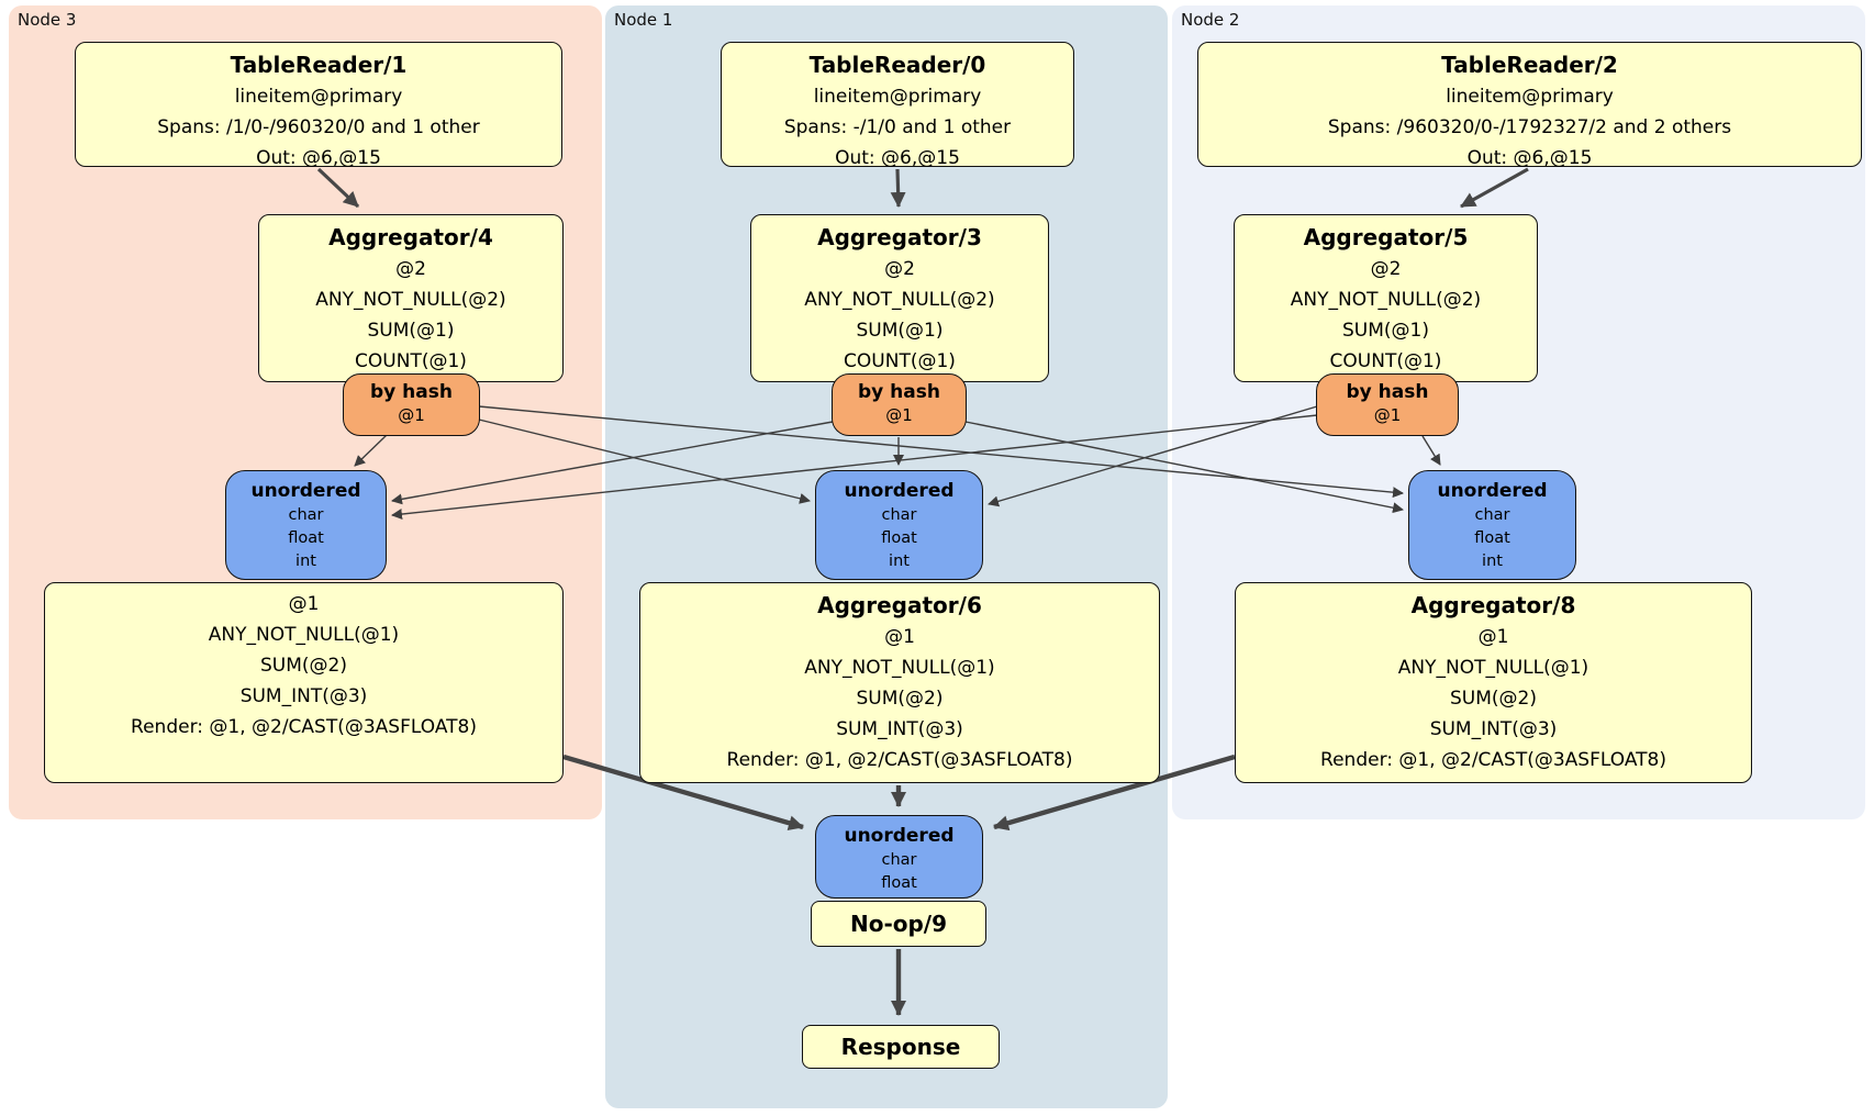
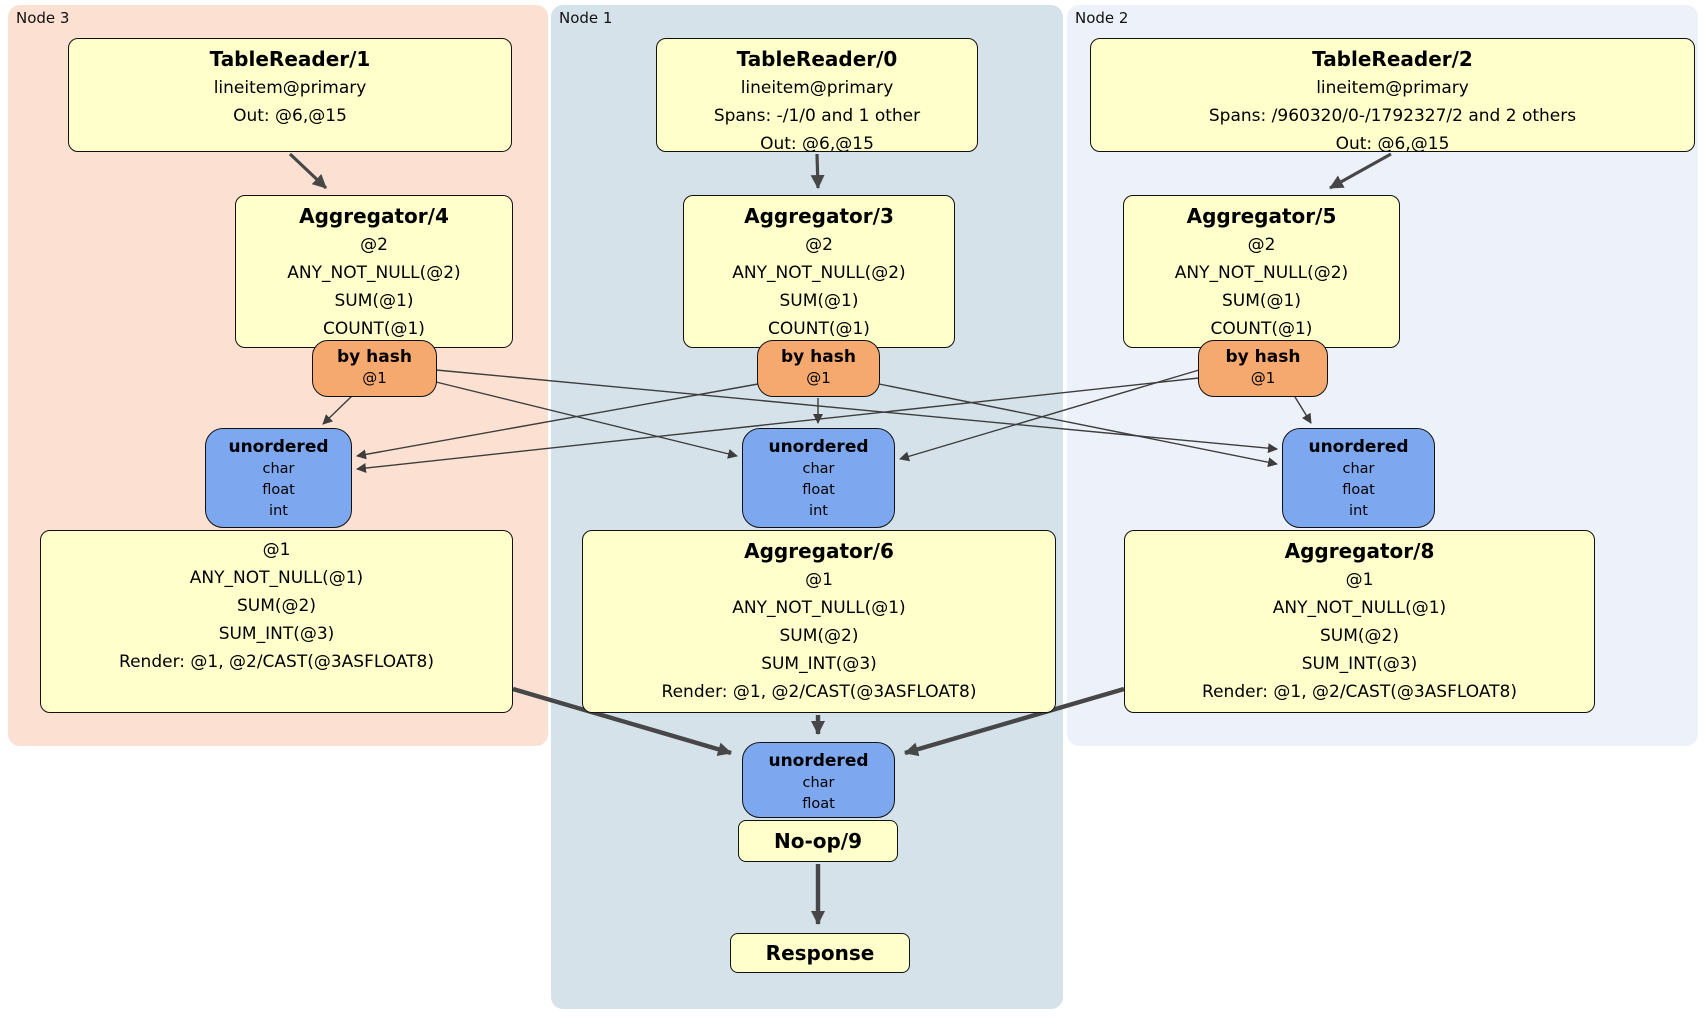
  Node 3
  Node 1
  Node 2
  TableReader/1
  lineitem@primary
- Spans: /1/0-/960320/0 and 1 other
  Out: @6,@15
  TableReader/0
  lineitem@primary
  Spans: -/1/0 and 1 other
  Out: @6,@15
  TableReader/2
  lineitem@primary
  Spans: /960320/0-/1792327/2 and 2 others
  Out: @6,@15
  Aggregator/4
  @2
  ANY_NOT_NULL(@2)
  SUM(@1)
  COUNT(@1)
  Aggregator/3
  @2
  ANY_NOT_NULL(@2)
  SUM(@1)
  COUNT(@1)
  Aggregator/5
  @2
  ANY_NOT_NULL(@2)
  SUM(@1)
  COUNT(@1)
  by hash
  @1
  by hash
  @1
  by hash
  @1
  unordered
  char
  float
  int
  unordered
  char
  float
  int
  unordered
  char
  float
  int
  @1
  ANY_NOT_NULL(@1)
  SUM(@2)
  SUM_INT(@3)
  Render: @1, @2/CAST(@3ASFLOAT8)
  Aggregator/6
  @1
  ANY_NOT_NULL(@1)
  SUM(@2)
  SUM_INT(@3)
  Render: @1, @2/CAST(@3ASFLOAT8)
  Aggregator/8
  @1
  ANY_NOT_NULL(@1)
  SUM(@2)
  SUM_INT(@3)
  Render: @1, @2/CAST(@3ASFLOAT8)
  unordered
  char
  float
  No-op/9
  Response
